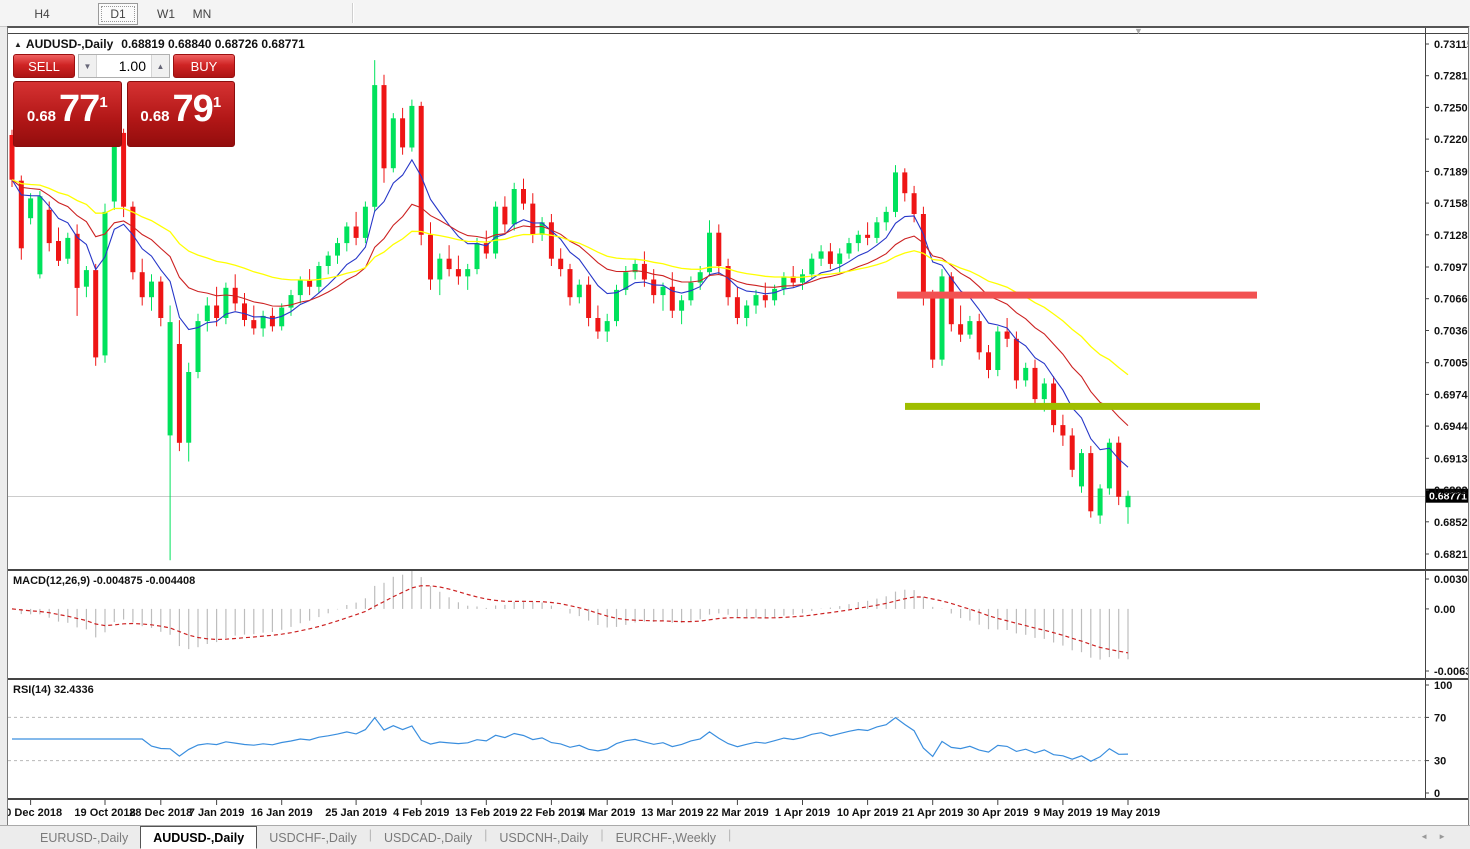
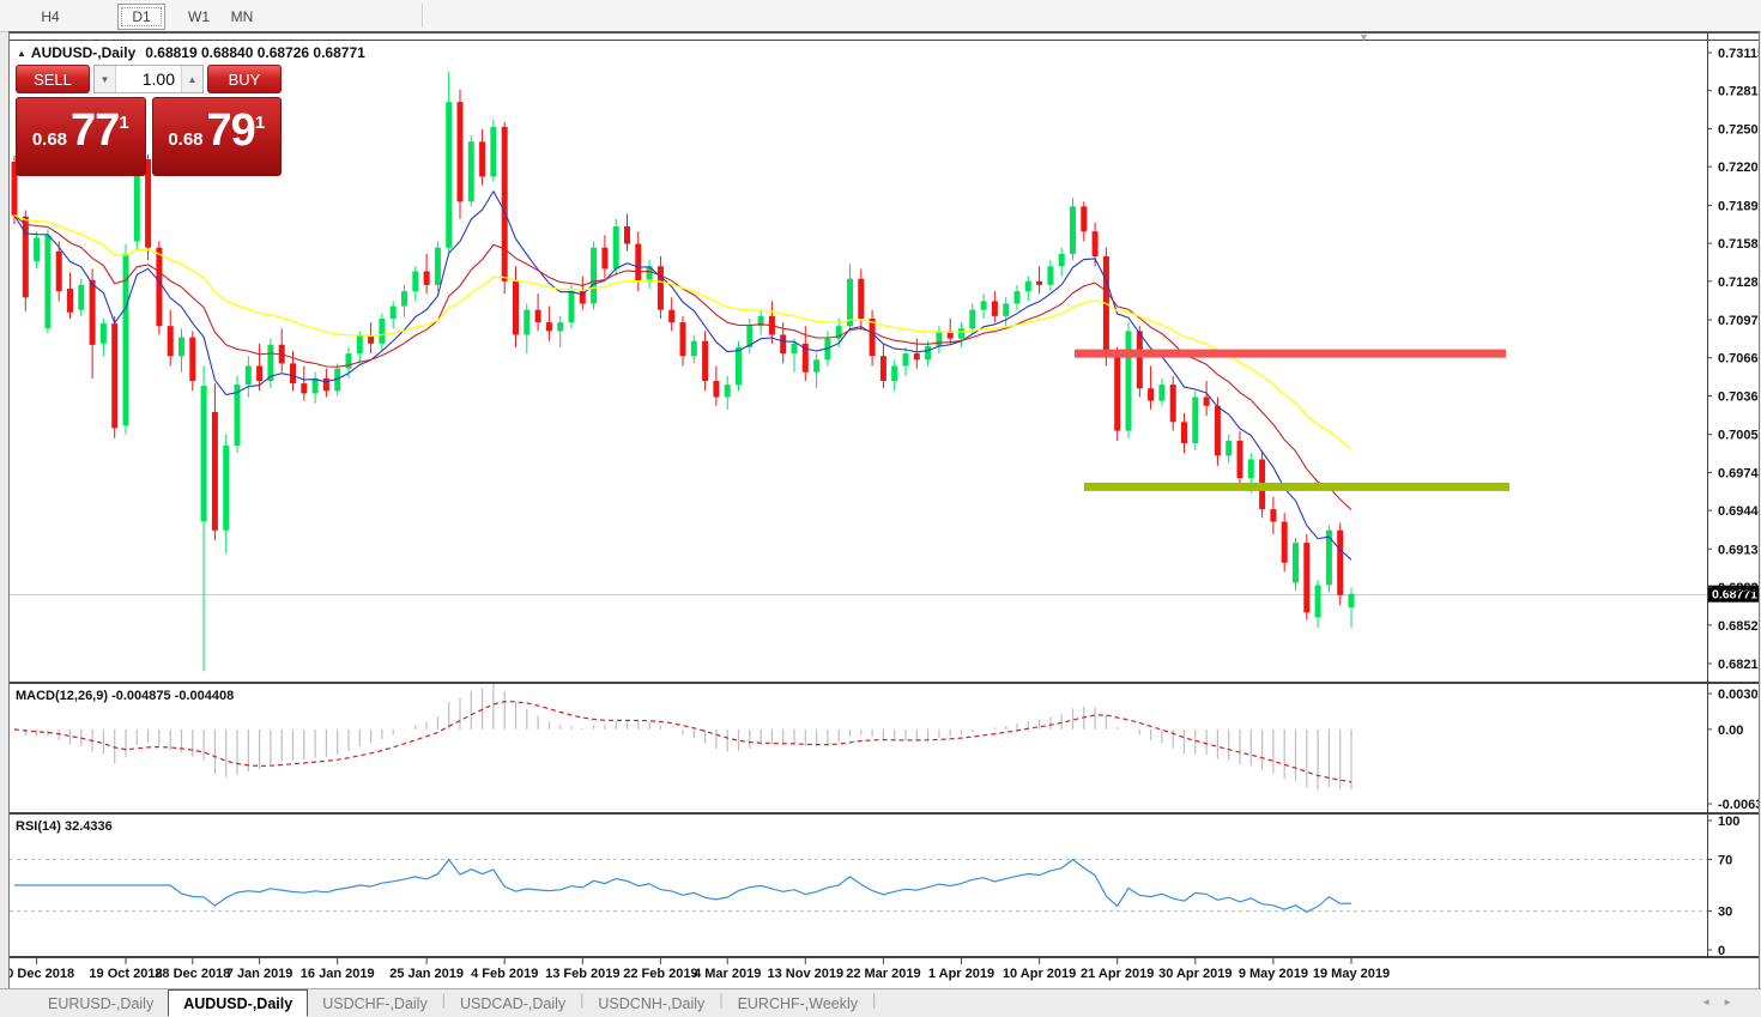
  H4
  D1
  W1
  MN
  0.68771
  0.7311
  0.7281
  0.7250
  0.7220
  0.7189
  0.7158
  0.7128
  0.7097
  0.7066
  0.7036
  0.7005
  0.6974
  0.6944
  0.6913
  0.6882
  0.6852
  0.6821
  0.0030
  0.00
  100
  70
  30
  0
  0 Dec 2018
  19 Oct 2018
  28 Dec 2018
  7 Jan 2019
  16 Jan 2019
  25 Jan 2019
  4 Feb 2019
  13 Feb 2019
  22 Feb 2019
  4 Mar 2019
- 13 Mar 2019
+ 13 Nov 2019
  22 Mar 2019
  1 Apr 2019
  10 Apr 2019
  21 Apr 2019
  30 Apr 2019
  9 May 2019
  19 May 2019
  ▲ AUDUSD-,Daily 0.68819 0.68840 0.68726 0.68771
  ▼
  SELL
  ▼
  1.00
  ▲
  BUY
  0.68
  77
  1
  0.68
  79
  1
  MACD(12,26,9) -0.004875 -0.004408
  RSI(14) 32.4336
  EURUSD-,Daily
  AUDUSD-,Daily
  USDCHF-,Daily
  |
  USDCAD-,Daily
  |
  USDCNH-,Daily
  |
  EURCHF-,Weekly
  |
  ◄►
